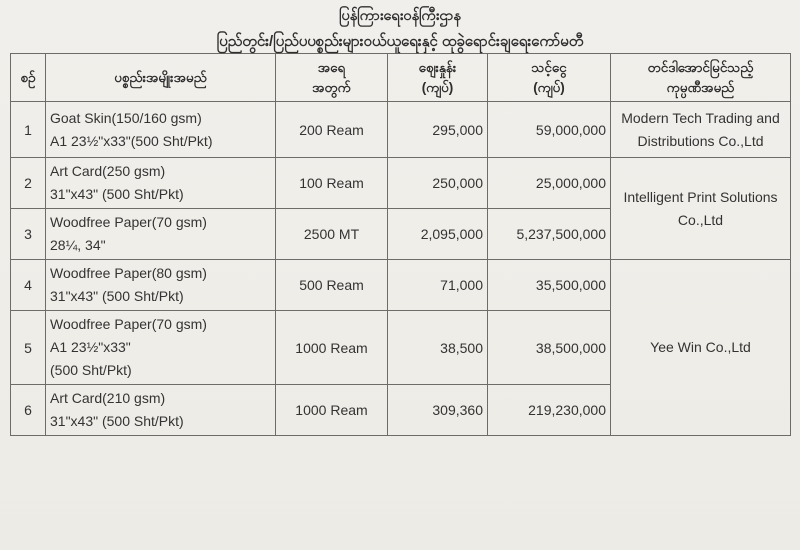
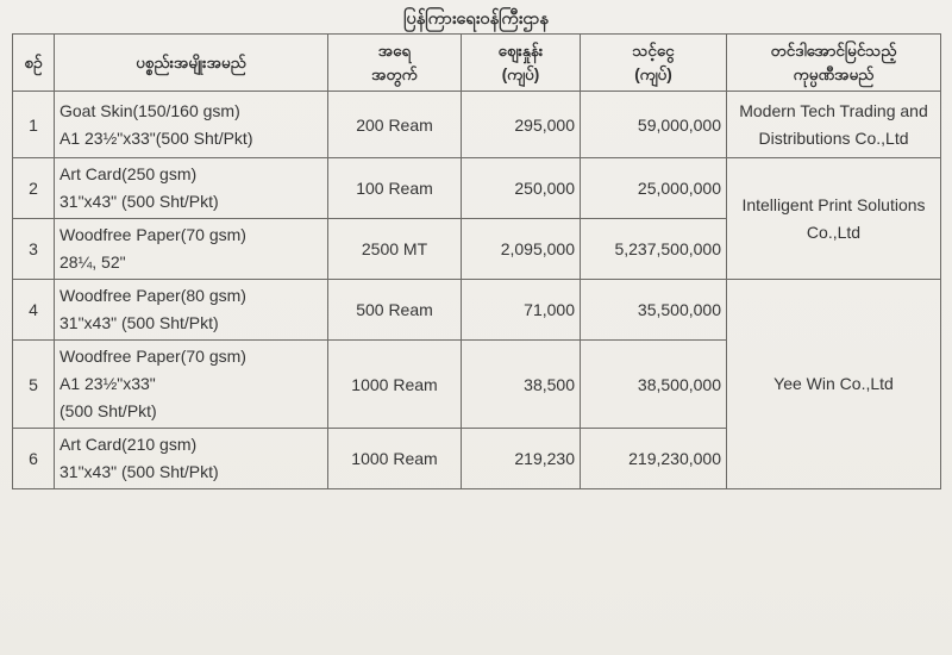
  ပြန်ကြားရေးဝန်ကြီးဌာန
- ပြည်တွင်း/ပြည်ပပစ္စည်းများဝယ်ယူရေးနှင့် ထုခွဲရောင်းချရေးကော်မတီ
  စဉ်	ပစ္စည်းအမျိုးအမည်	အရေ အတွက်	ဈေးနှုန်း (ကျပ်)	သင့်ငွေ (ကျပ်)	တင်ဒါအောင်မြင်သည့် ကုမ္ပဏီအမည်
  1	Goat Skin(150/160 gsm) A1 23½"x33"(500 Sht/Pkt)	200 Ream	295,000	59,000,000	Modern Tech Trading and Distributions Co.,Ltd
  2	Art Card(250 gsm) 31"x43" (500 Sht/Pkt)	100 Ream	250,000	25,000,000	Intelligent Print Solutions Co.,Ltd
- 3	Woodfree Paper(70 gsm) 28¼, 34"	2500 MT	2,095,000	5,237,500,000
+ 3	Woodfree Paper(70 gsm) 28¼, 52"	2500 MT	2,095,000	5,237,500,000
  4	Woodfree Paper(80 gsm) 31"x43" (500 Sht/Pkt)	500 Ream	71,000	35,500,000	Yee Win Co.,Ltd
  5	Woodfree Paper(70 gsm) A1 23½"x33" (500 Sht/Pkt)	1000 Ream	38,500	38,500,000
- 6	Art Card(210 gsm) 31"x43" (500 Sht/Pkt)	1000 Ream	309,360	219,230,000
+ 6	Art Card(210 gsm) 31"x43" (500 Sht/Pkt)	1000 Ream	219,230	219,230,000
